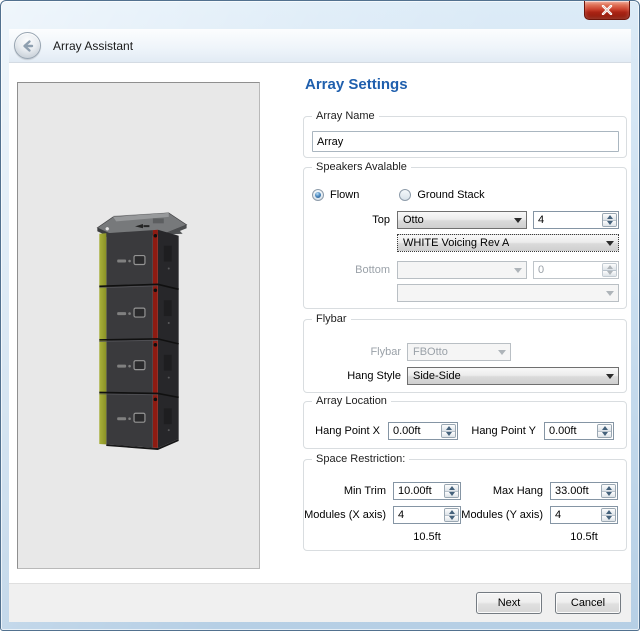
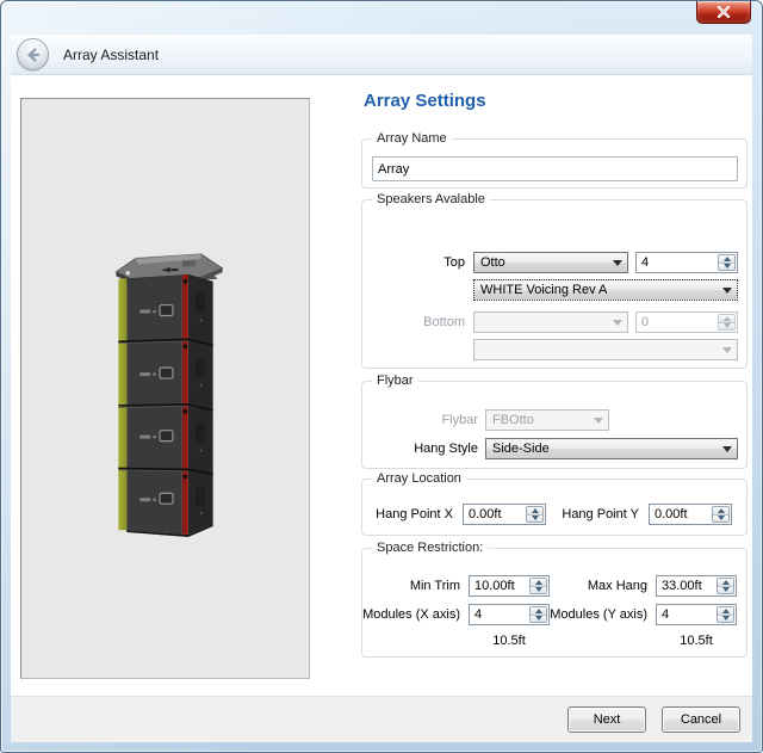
  Array Assistant
  Array Settings
  Array Name
  Array
  Speakers Avalable
- Flown
- Ground Stack
  Top
  Otto
  4
  WHITE Voicing Rev A
  Bottom
  0
  Flybar
  Flybar
  FBOtto
  Hang Style
  Side-Side
  Array Location
  Hang Point X
  0.00ft
  Hang Point Y
  0.00ft
  Space Restriction:
  Min Trim
  10.00ft
  Max Hang
  33.00ft
  Modules (X axis)
  4
  Modules (Y axis)
  4
  10.5ft
  10.5ft
  Next
  Cancel
